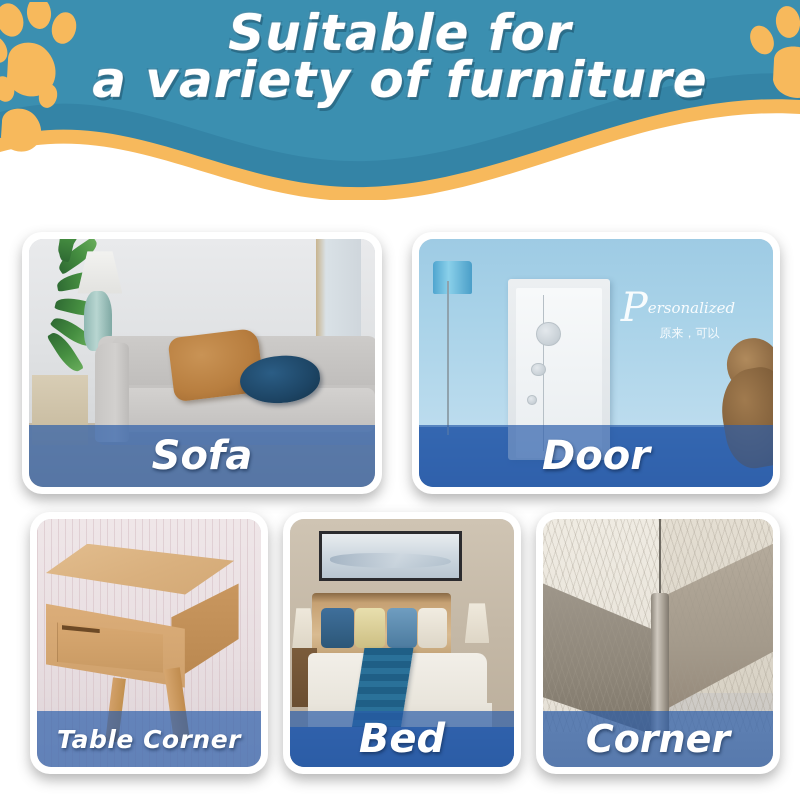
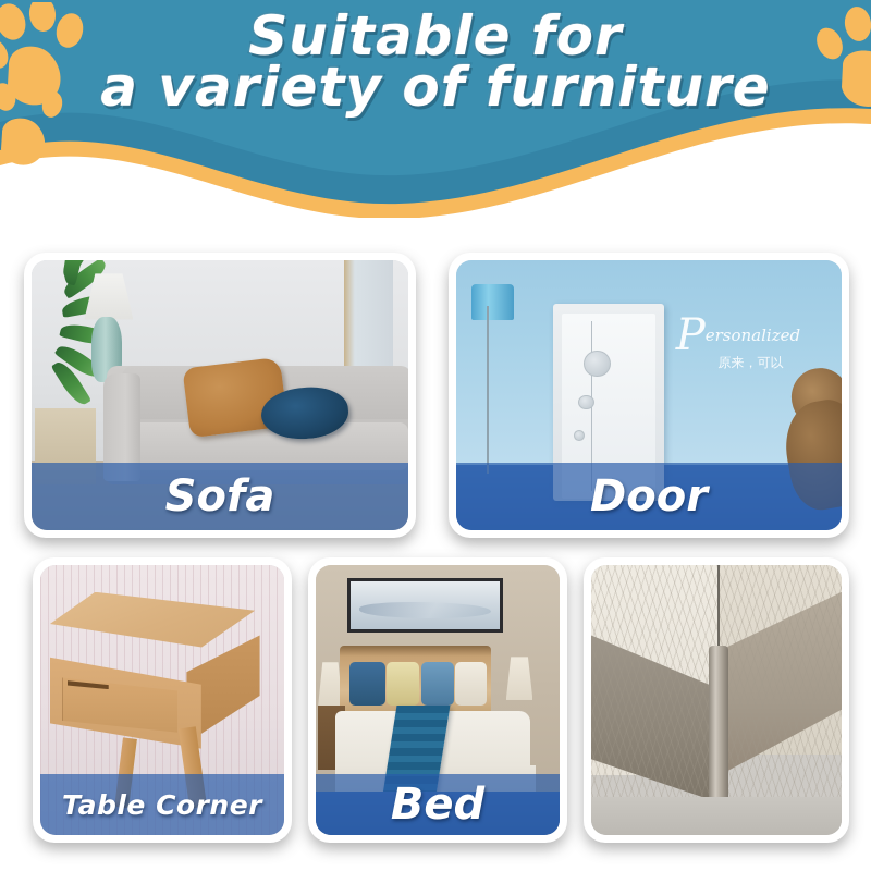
  Suitable for
  a variety of furniture
  Sofa
  Personalized
  原来，可以
  Door
  Table Corner
  Bed
- Corner
